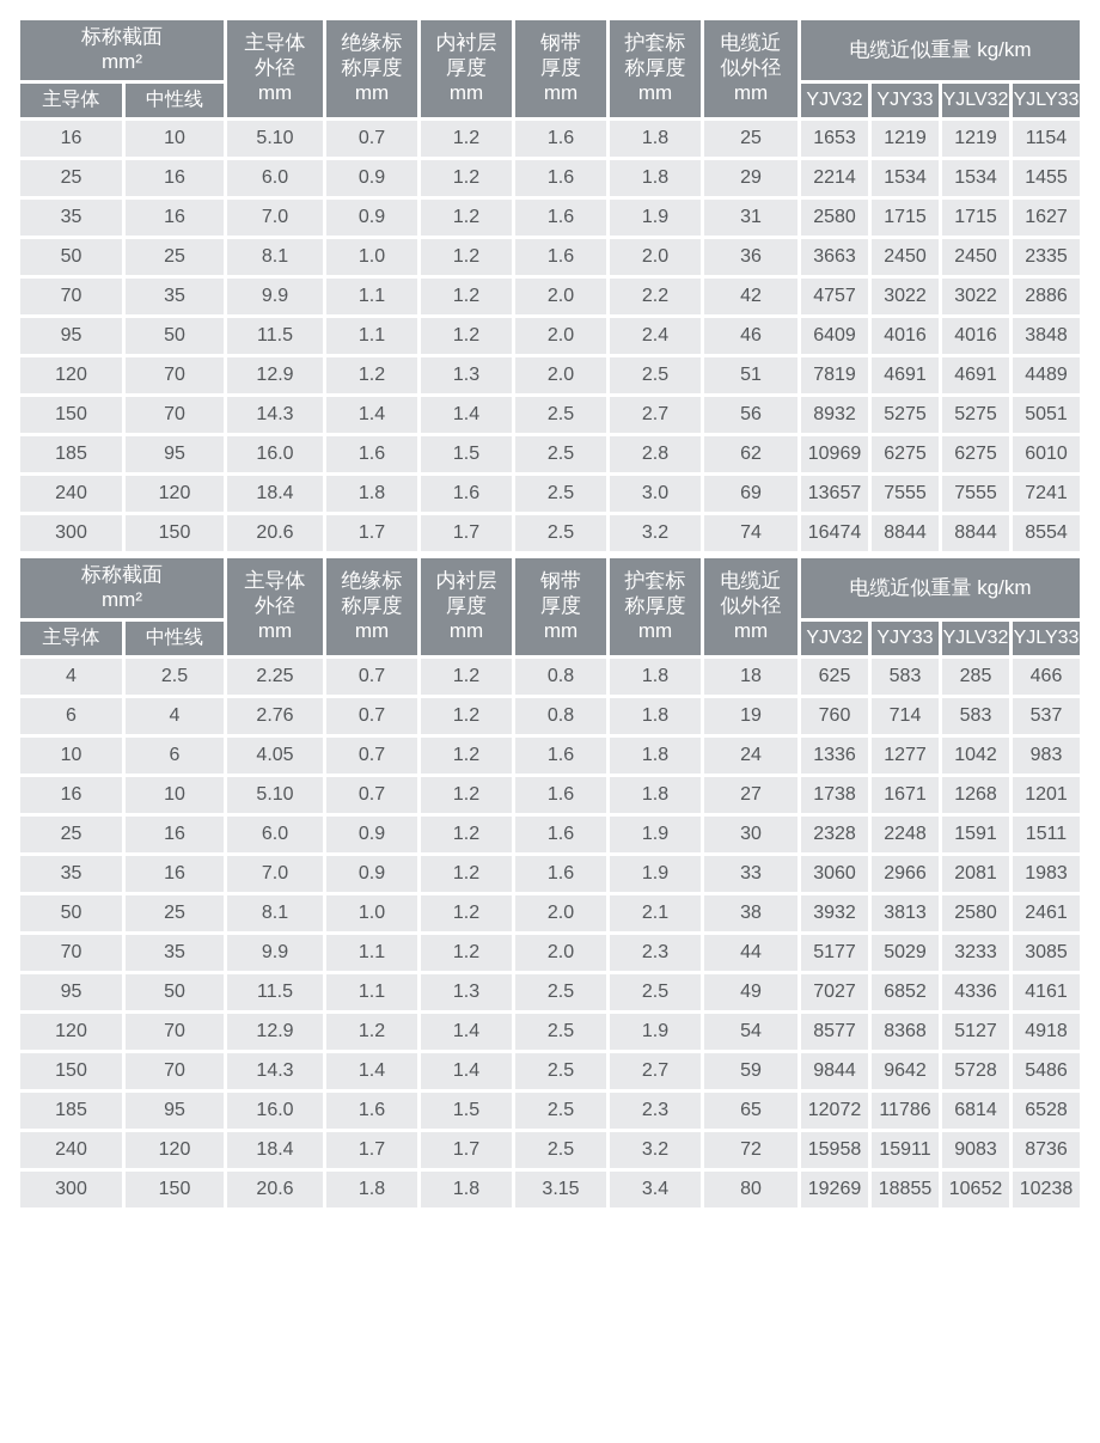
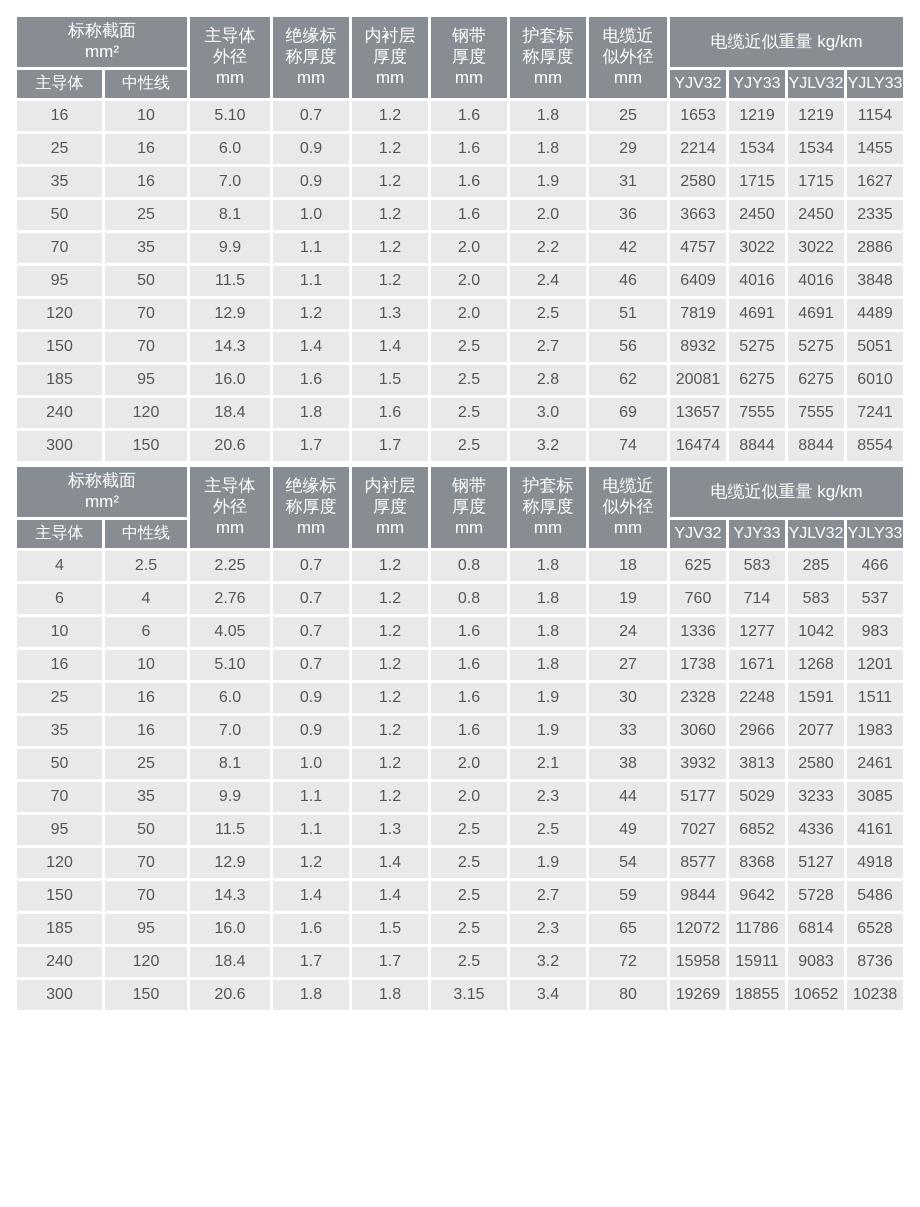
  标称截面 mm²	主导体 外径 mm	绝缘标 称厚度 mm	内衬层 厚度 mm	钢带 厚度 mm	护套标 称厚度 mm	电缆近 似外径 mm	电缆近似重量 kg/km
  主导体	中性线	YJV32	YJY33	YJLV32	YJLY33
  16	10	5.10	0.7	1.2	1.6	1.8	25	1653	1219	1219	1154
  25	16	6.0	0.9	1.2	1.6	1.8	29	2214	1534	1534	1455
  35	16	7.0	0.9	1.2	1.6	1.9	31	2580	1715	1715	1627
  50	25	8.1	1.0	1.2	1.6	2.0	36	3663	2450	2450	2335
  70	35	9.9	1.1	1.2	2.0	2.2	42	4757	3022	3022	2886
  95	50	11.5	1.1	1.2	2.0	2.4	46	6409	4016	4016	3848
  120	70	12.9	1.2	1.3	2.0	2.5	51	7819	4691	4691	4489
  150	70	14.3	1.4	1.4	2.5	2.7	56	8932	5275	5275	5051
- 185	95	16.0	1.6	1.5	2.5	2.8	62	10969	6275	6275	6010
+ 185	95	16.0	1.6	1.5	2.5	2.8	62	20081	6275	6275	6010
  240	120	18.4	1.8	1.6	2.5	3.0	69	13657	7555	7555	7241
  300	150	20.6	1.7	1.7	2.5	3.2	74	16474	8844	8844	8554
  标称截面 mm²	主导体 外径 mm	绝缘标 称厚度 mm	内衬层 厚度 mm	钢带 厚度 mm	护套标 称厚度 mm	电缆近 似外径 mm	电缆近似重量 kg/km
  主导体	中性线	YJV32	YJY33	YJLV32	YJLY33
  4	2.5	2.25	0.7	1.2	0.8	1.8	18	625	583	285	466
  6	4	2.76	0.7	1.2	0.8	1.8	19	760	714	583	537
  10	6	4.05	0.7	1.2	1.6	1.8	24	1336	1277	1042	983
  16	10	5.10	0.7	1.2	1.6	1.8	27	1738	1671	1268	1201
  25	16	6.0	0.9	1.2	1.6	1.9	30	2328	2248	1591	1511
- 35	16	7.0	0.9	1.2	1.6	1.9	33	3060	2966	2081	1983
+ 35	16	7.0	0.9	1.2	1.6	1.9	33	3060	2966	2077	1983
  50	25	8.1	1.0	1.2	2.0	2.1	38	3932	3813	2580	2461
  70	35	9.9	1.1	1.2	2.0	2.3	44	5177	5029	3233	3085
  95	50	11.5	1.1	1.3	2.5	2.5	49	7027	6852	4336	4161
  120	70	12.9	1.2	1.4	2.5	1.9	54	8577	8368	5127	4918
  150	70	14.3	1.4	1.4	2.5	2.7	59	9844	9642	5728	5486
  185	95	16.0	1.6	1.5	2.5	2.3	65	12072	11786	6814	6528
  240	120	18.4	1.7	1.7	2.5	3.2	72	15958	15911	9083	8736
  300	150	20.6	1.8	1.8	3.15	3.4	80	19269	18855	10652	10238
